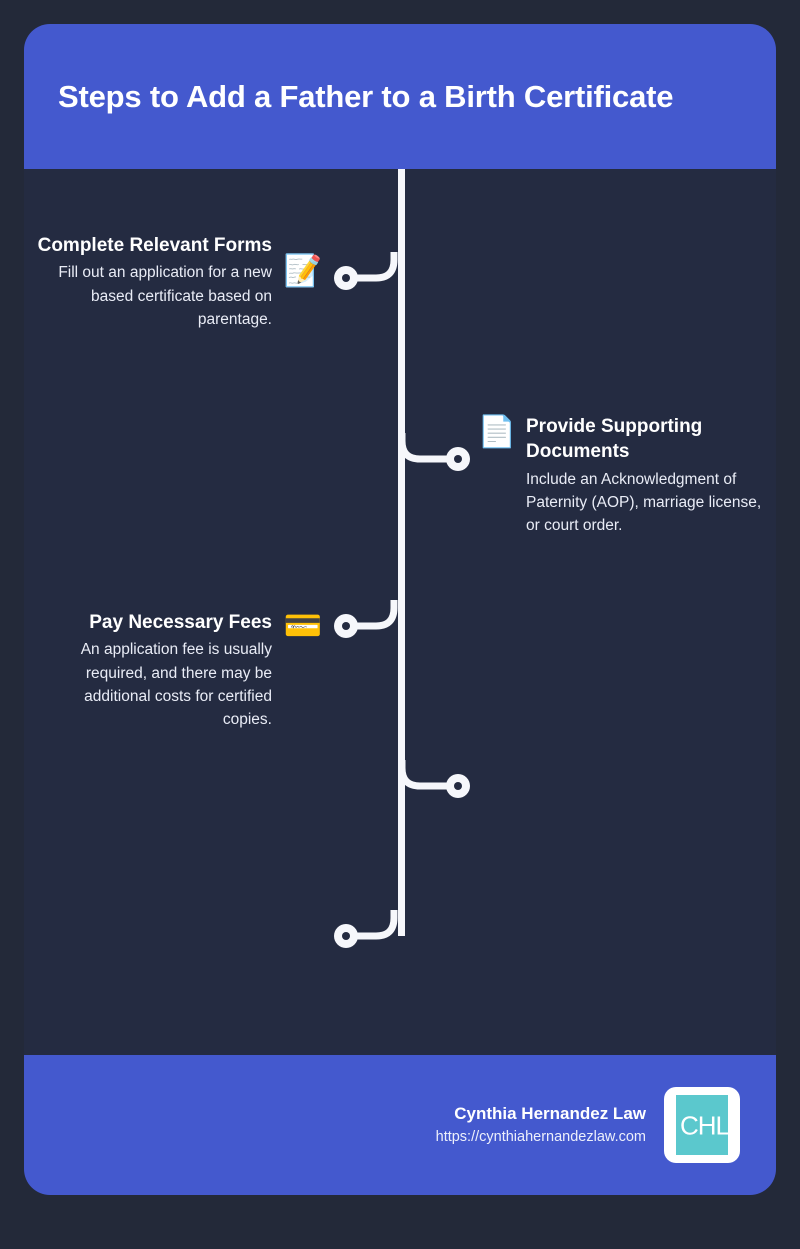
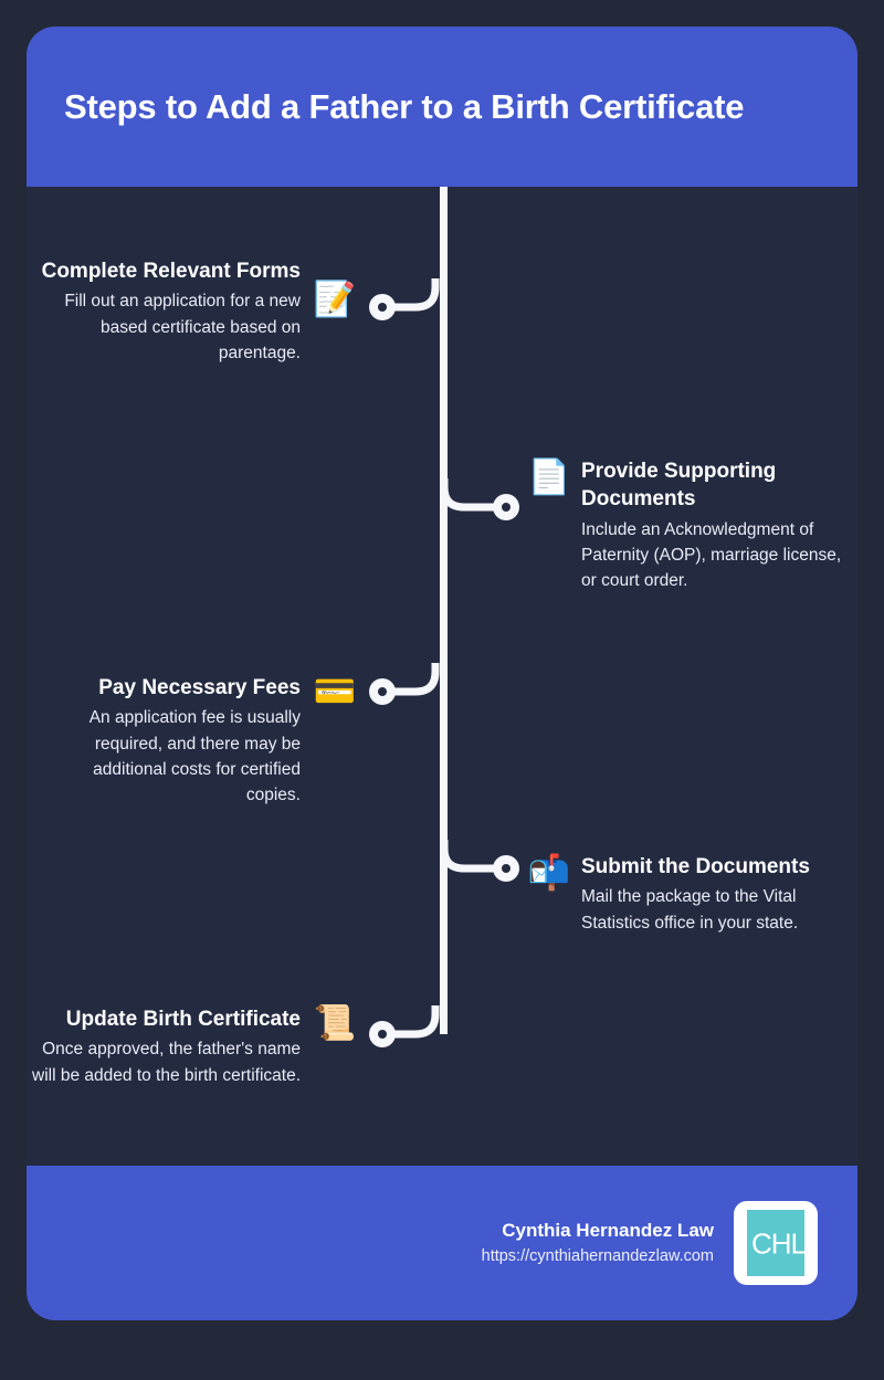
  Steps to Add a Father to a Birth Certificate
  Complete Relevant Forms
  Fill out an application for a new based certificate based on parentage.
  📝
  📄
  Provide Supporting Documents
  Include an Acknowledgment of Paternity (AOP), marriage license, or court order.
  Pay Necessary Fees
  An application fee is usually required, and there may be additional costs for certified copies.
  💳
+ 📬
+ Submit the Documents
+ Mail the package to the Vital Statistics office in your state.
+ Update Birth Certificate
+ Once approved, the father's name will be added to the birth certificate.
+ 📜
  Cynthia Hernandez Law
  https://cynthiahernandezlaw.com
  CHL
